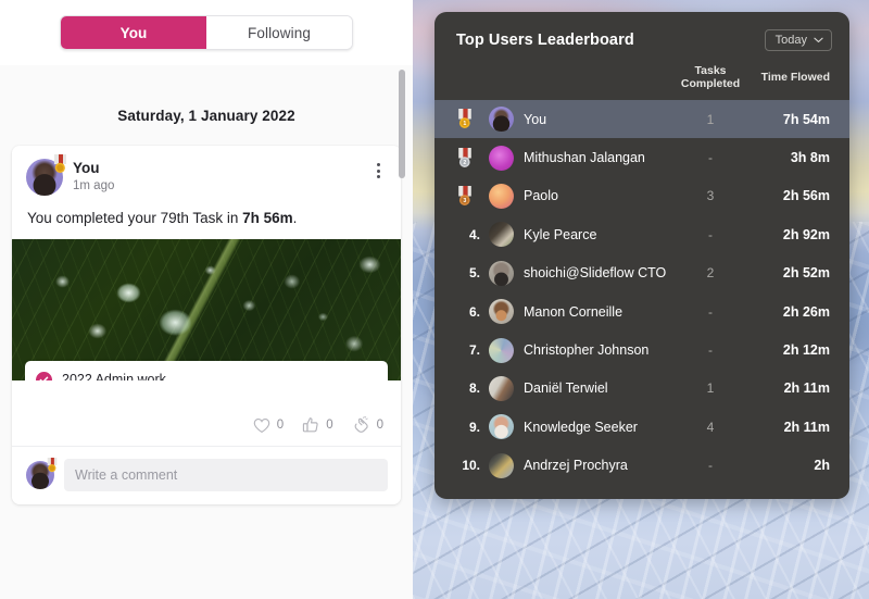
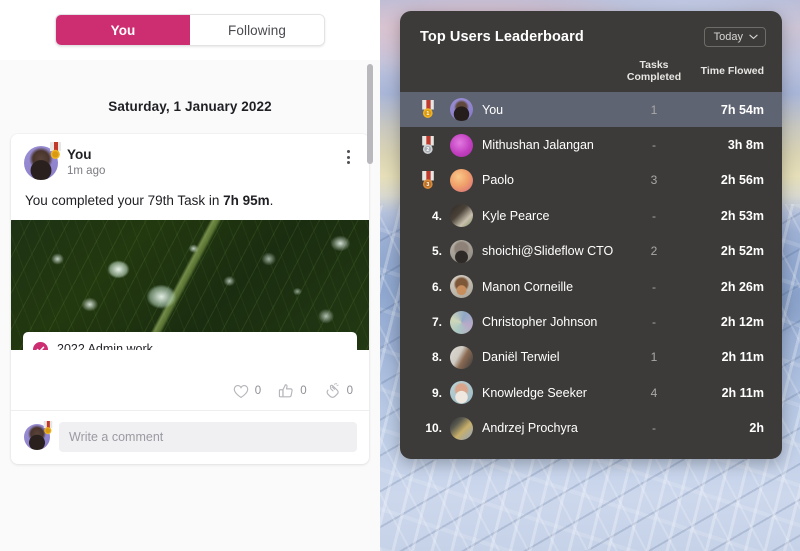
  You
  Following
  Saturday, 1 January 2022
  You
  1m ago
- You completed your 79th Task in 7h 56m.
+ You completed your 79th Task in 7h 95m.
  2022 Admin work
  0
  0
  0
  Write a comment
  Top Users Leaderboard
  Today
  Tasks Completed
  Time Flowed
  You
  1
  7h 54m
  Mithushan Jalangan
  -
  3h 8m
  Paolo
  3
  2h 56m
  4.
  Kyle Pearce
  -
- 2h 92m
+ 2h 53m
  5.
  shoichi@Slideflow CTO
  2
  2h 52m
  6.
  Manon Corneille
  -
  2h 26m
  7.
  Christopher Johnson
  -
  2h 12m
  8.
  Daniël Terwiel
  1
  2h 11m
  9.
  Knowledge Seeker
  4
  2h 11m
  10.
  Andrzej Prochyra
  -
  2h
